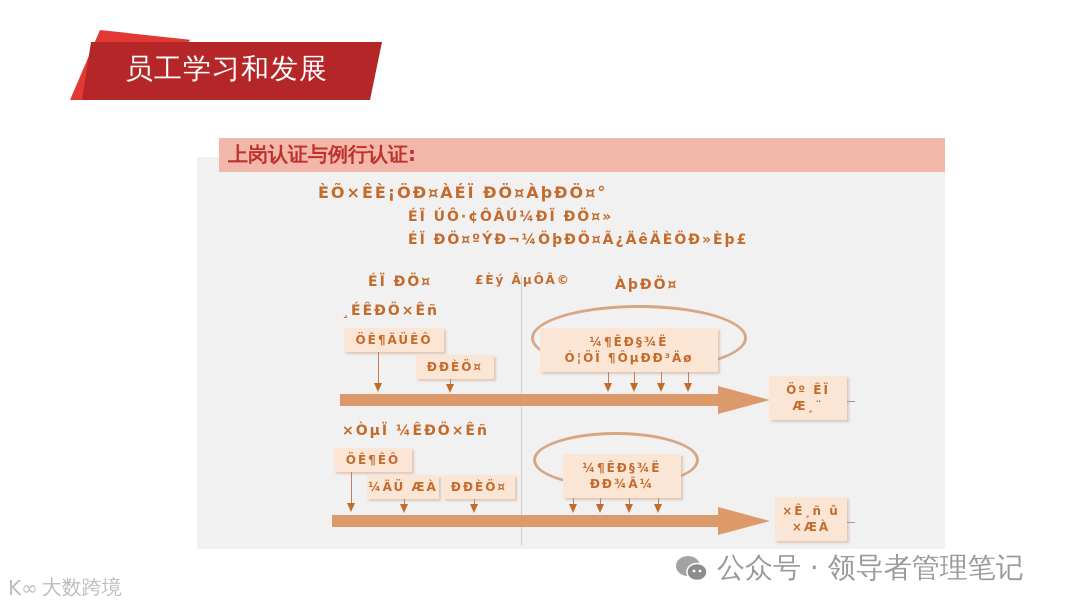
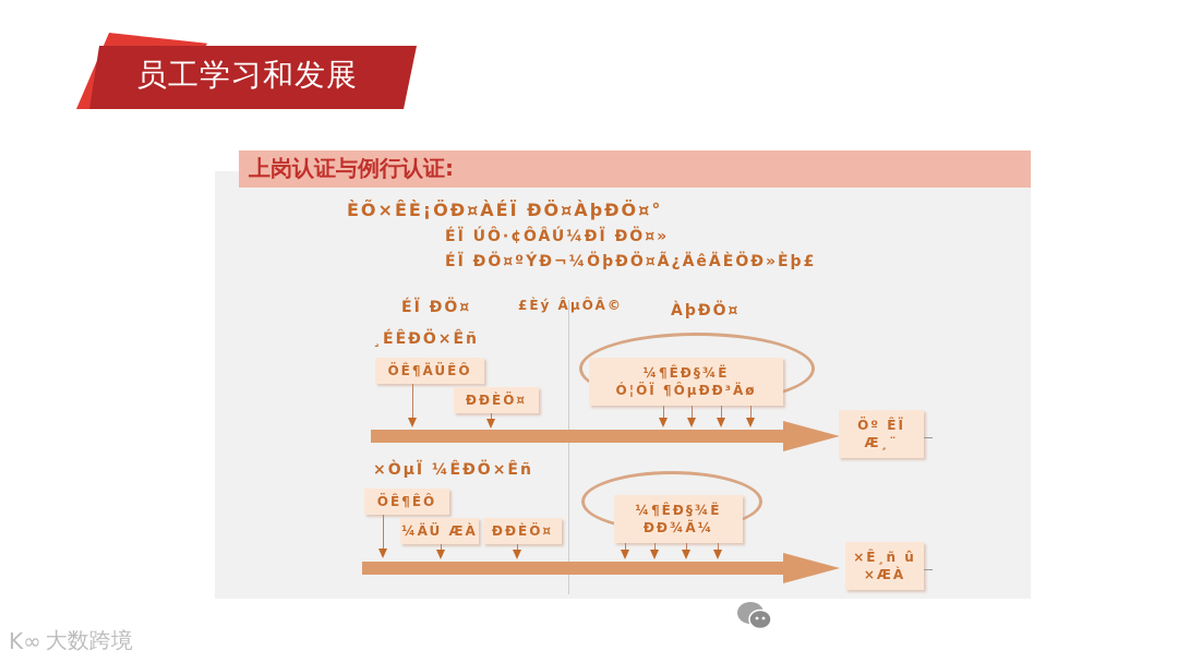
  员工学习和发展
  上岗认证与例行认证:
  ÈÕ×ÊÈ¡ÖÐ¤ÀÉÏ ÐÖ¤ÀþÐÖ¤°
  ÉÏ ÚÔ·¢ÔÂÚ¼ÐÏ ÐÖ¤»
  ÉÏ ÐÖ¤ºÝÐ¬¼ÖþÐÖ¤Ã¿ÄêÄÈÖÐ»Èþ£
  ÉÏ ÐÖ¤
  £Èý ÂµÔÂ©
  ÀþÐÖ¤
  ¸ÉÊÐÖ×Êñ
  ÖÊ¶ÄÜÊÔ
  ÐÐÈÖ¤
  ¼¶ÊÐ§¾Ë
  Ó¦ÖÏ ¶ÔµÐÐ³Äø
  Öº ÊÏ
  Æ¸¨
  ×ÒµÏ ¼ÊÐÖ×Êñ
  ÖÊ¶ÊÔ
  ¼ÄÜ ÆÀ
  ÐÐÈÖ¤
  ¼¶ÊÐ§¾Ë
  ÐÐ¾Ã¼
  ×Ê¸ñ û
  ×ÆÀ
- 公众号 · 领导者管理笔记
  K∞
  大数跨境
